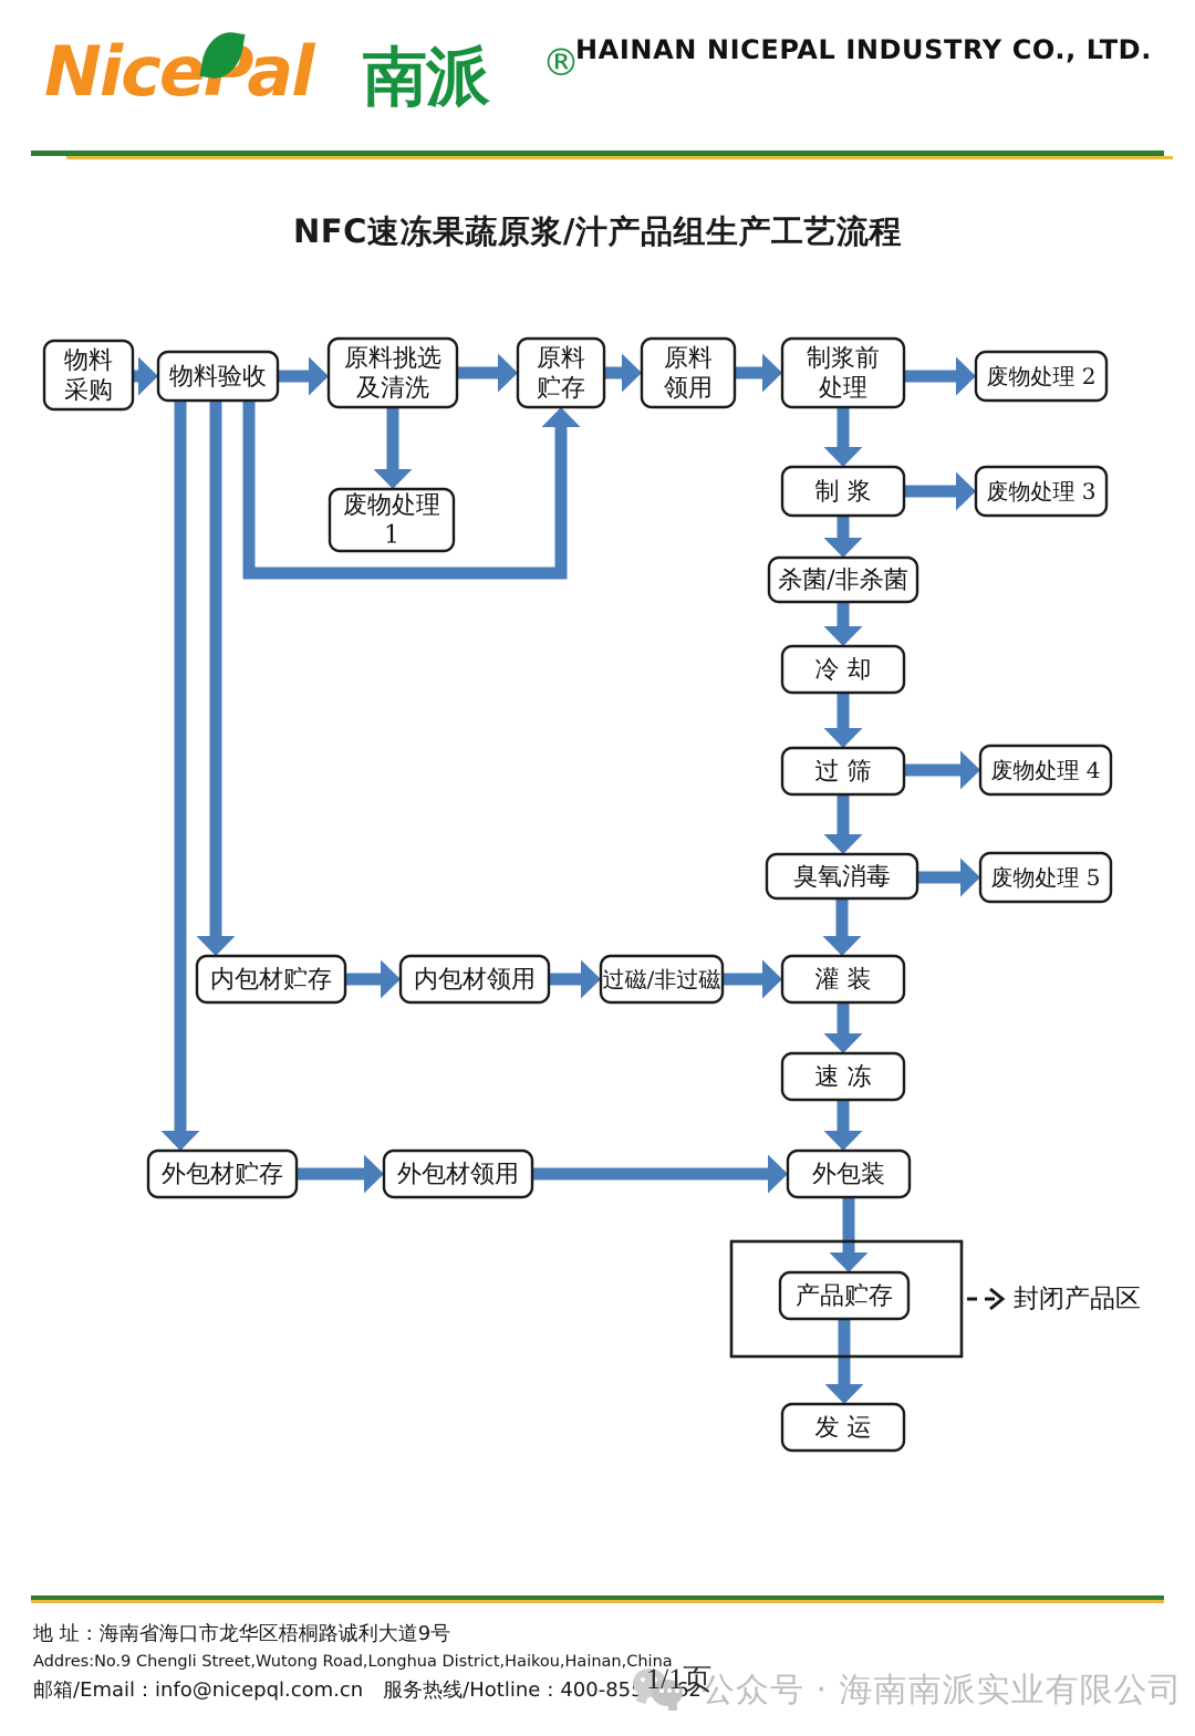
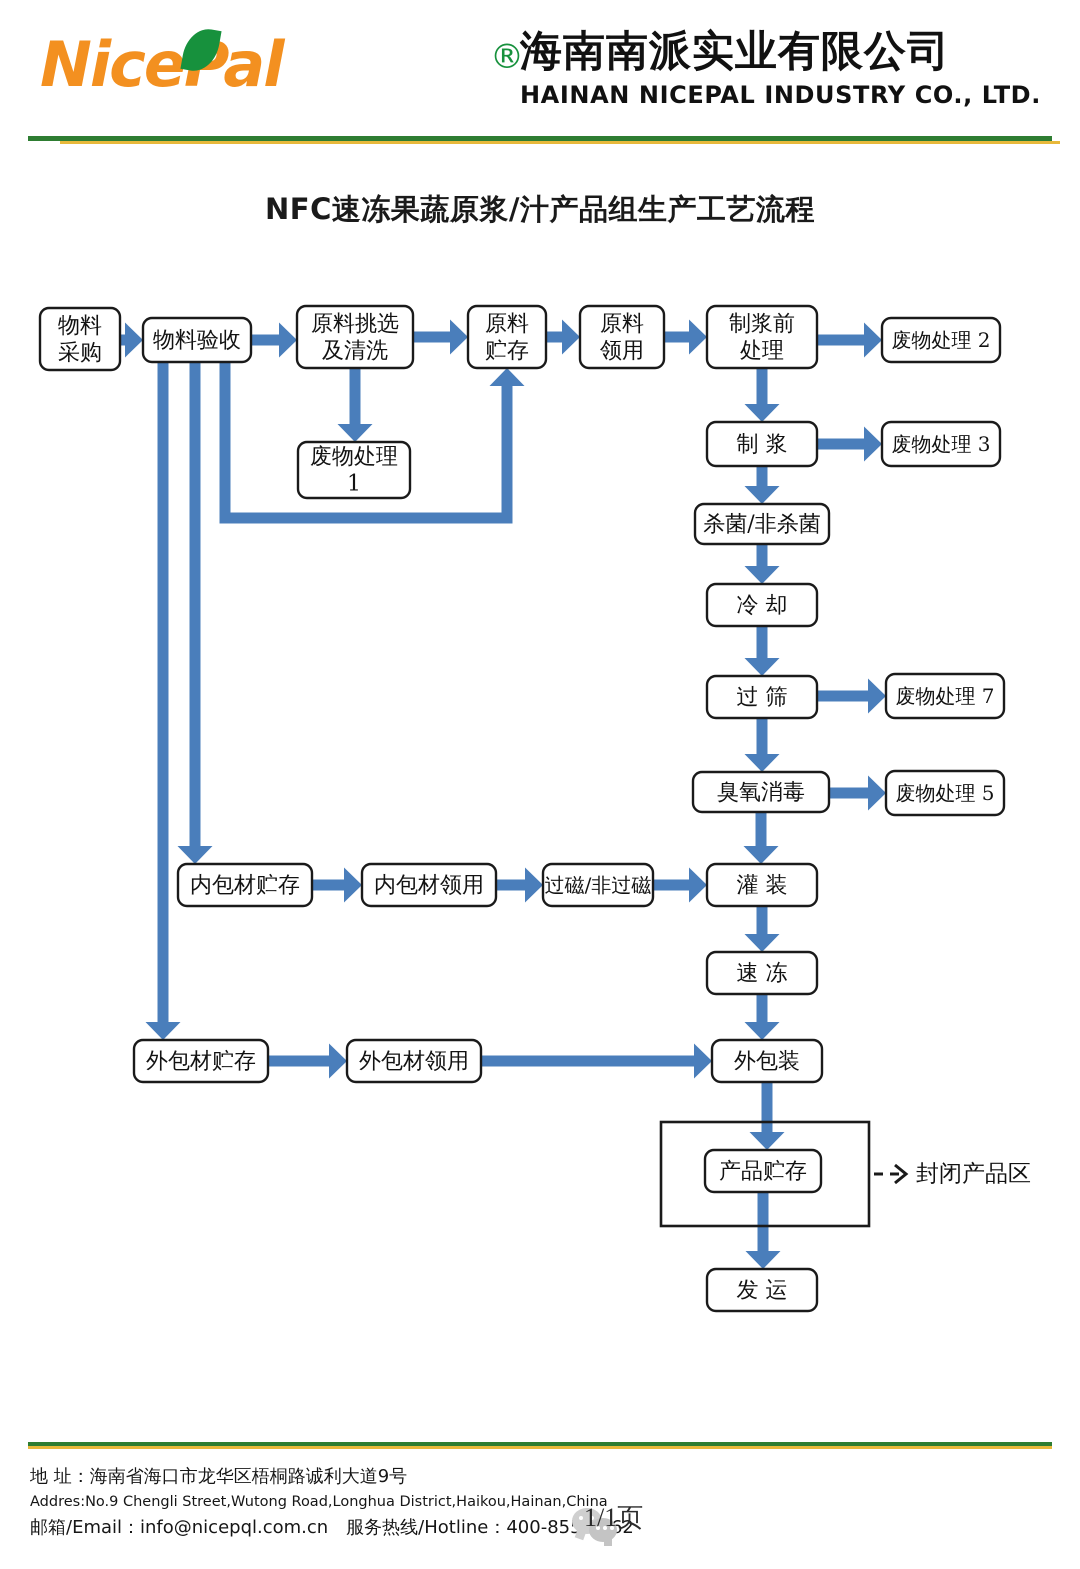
  Niceal
- 南派
  ®
+ 海南南派实业有限公司
  HAINAN NICEPAL INDUSTRY CO., LTD.
  NFC速冻果蔬原浆/汁产品组生产工艺流程
  物料采购
  物料验收
  原料挑选及清洗
  原料贮存
  原料领用
  制浆前处理
  废物处理 2
  废物处理 1
  制 浆
  废物处理 3
  杀菌/非杀菌
  冷 却
  过 筛
- 废物处理 4
+ 废物处理 7
  臭氧消毒
  废物处理 5
  内包材贮存
  内包材领用
  过磁/非过磁
  灌 装
  速 冻
  外包材贮存
  外包材领用
  外包装
  产品贮存
  发 运
  封闭产品区
  地 址：海南省海口市龙华区梧桐路诚利大道9号
  Addres:No.9 Chengli Street,Wutong Road,Longhua District,Haikou,Hainan,Chi
  邮箱/Email：info@nicepql.com.cn 服务热线/Hotline：400-85
- 公众号 · 海南南派实业有限公司
  1/1页
